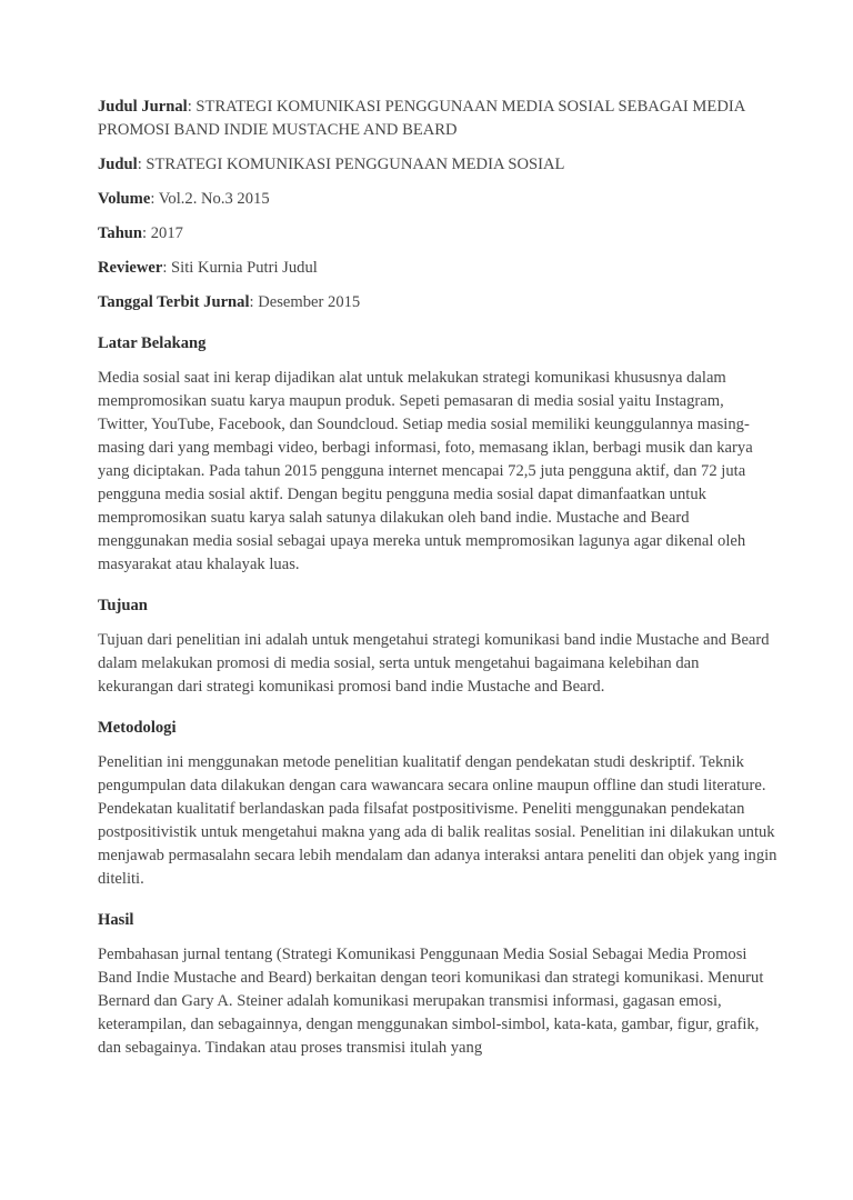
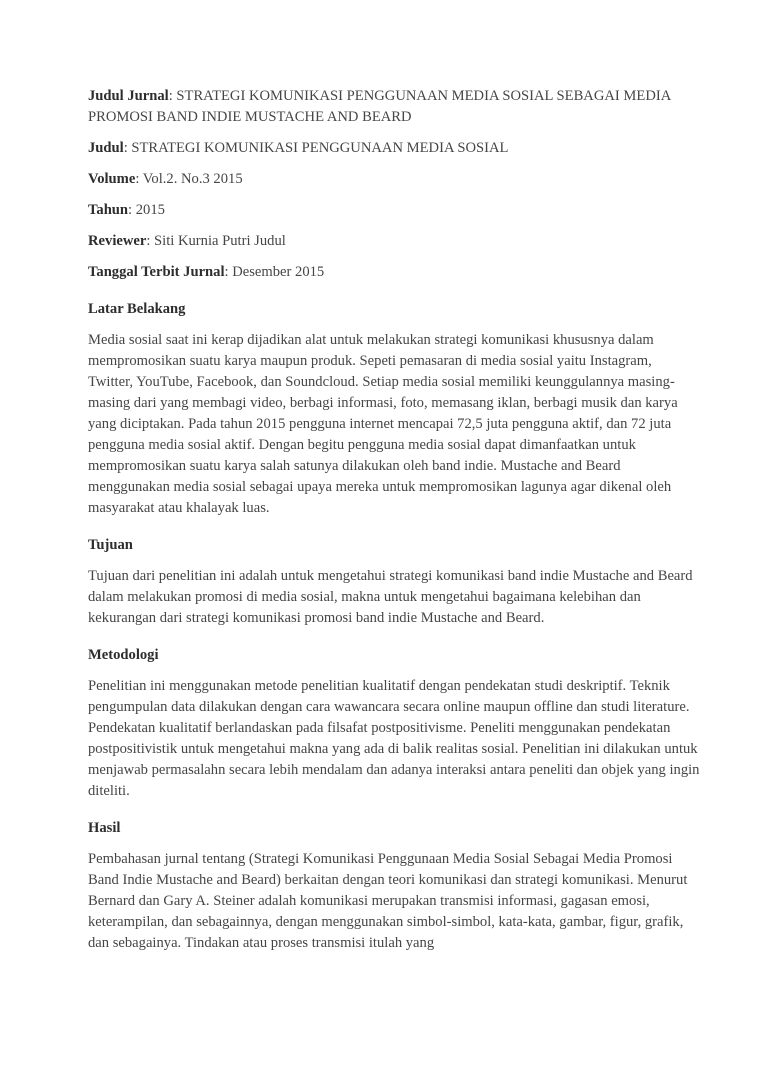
  Judul Jurnal: STRATEGI KOMUNIKASI PENGGUNAAN MEDIA SOSIAL SEBAGAI MEDIA PROMOSI BAND INDIE MUSTACHE AND BEARD
  Judul: STRATEGI KOMUNIKASI PENGGUNAAN MEDIA SOSIAL
  Volume: Vol.2. No.3 2015
- Tahun: 2017
+ Tahun: 2015
  Reviewer: Siti Kurnia Putri Judul
  Tanggal Terbit Jurnal: Desember 2015
  Latar Belakang
  Media sosial saat ini kerap dijadikan alat untuk melakukan strategi komunikasi khususnya dalam mempromosikan suatu karya maupun produk. Sepeti pemasaran di media sosial yaitu Instagram, Twitter, YouTube, Facebook, dan Soundcloud. Setiap media sosial memiliki keunggulannya masing-masing dari yang membagi video, berbagi informasi, foto, memasang iklan, berbagi musik dan karya yang diciptakan. Pada tahun 2015 pengguna internet mencapai 72,5 juta pengguna aktif, dan 72 juta pengguna media sosial aktif. Dengan begitu pengguna media sosial dapat dimanfaatkan untuk mempromosikan suatu karya salah satunya dilakukan oleh band indie. Mustache and Beard menggunakan media sosial sebagai upaya mereka untuk mempromosikan lagunya agar dikenal oleh masyarakat atau khalayak luas.
  Tujuan
- Tujuan dari penelitian ini adalah untuk mengetahui strategi komunikasi band indie Mustache and Beard dalam melakukan promosi di media sosial, serta untuk mengetahui bagaimana kelebihan dan kekurangan dari strategi komunikasi promosi band indie Mustache and Beard.
+ Tujuan dari penelitian ini adalah untuk mengetahui strategi komunikasi band indie Mustache and Beard dalam melakukan promosi di media sosial, makna untuk mengetahui bagaimana kelebihan dan kekurangan dari strategi komunikasi promosi band indie Mustache and Beard.
  Metodologi
  Penelitian ini menggunakan metode penelitian kualitatif dengan pendekatan studi deskriptif. Teknik pengumpulan data dilakukan dengan cara wawancara secara online maupun offline dan studi literature. Pendekatan kualitatif berlandaskan pada filsafat postpositivisme. Peneliti menggunakan pendekatan postpositivistik untuk mengetahui makna yang ada di balik realitas sosial. Penelitian ini dilakukan untuk menjawab permasalahn secara lebih mendalam dan adanya interaksi antara peneliti dan objek yang ingin diteliti.
  Hasil
  Pembahasan jurnal tentang (Strategi Komunikasi Penggunaan Media Sosial Sebagai Media Promosi Band Indie Mustache and Beard) berkaitan dengan teori komunikasi dan strategi komunikasi. Menurut Bernard dan Gary A. Steiner adalah komunikasi merupakan transmisi informasi, gagasan emosi, keterampilan, dan sebagainnya, dengan menggunakan simbol-simbol, kata-kata, gambar, figur, grafik, dan sebagainya. Tindakan atau proses transmisi itulah yang
